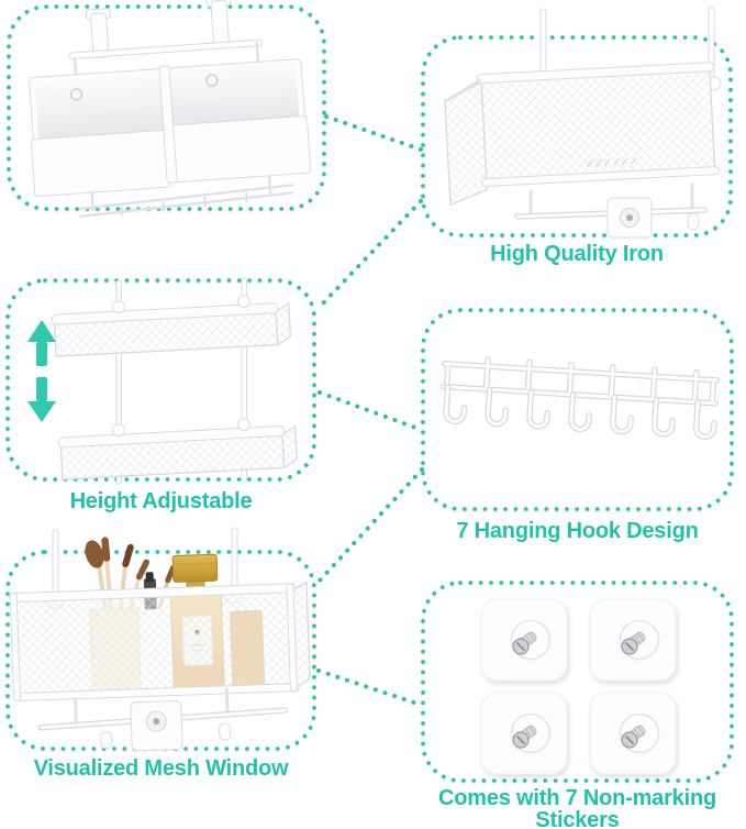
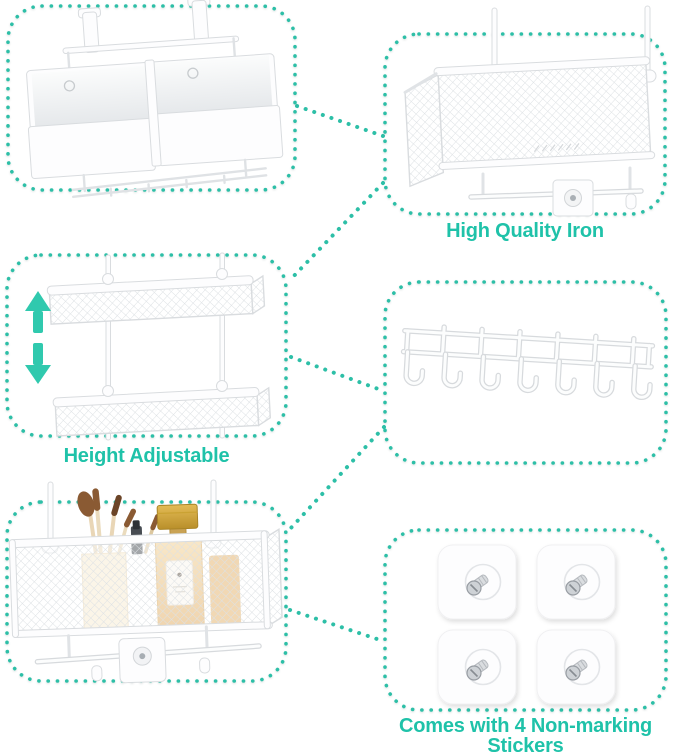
  High Quality Iron
  Height Adjustable
- 7 Hanging Hook Design
- Visualized Mesh Window
- Comes with 7 Non-marking Stickers
+ Comes with 4 Non-marking Stickers
